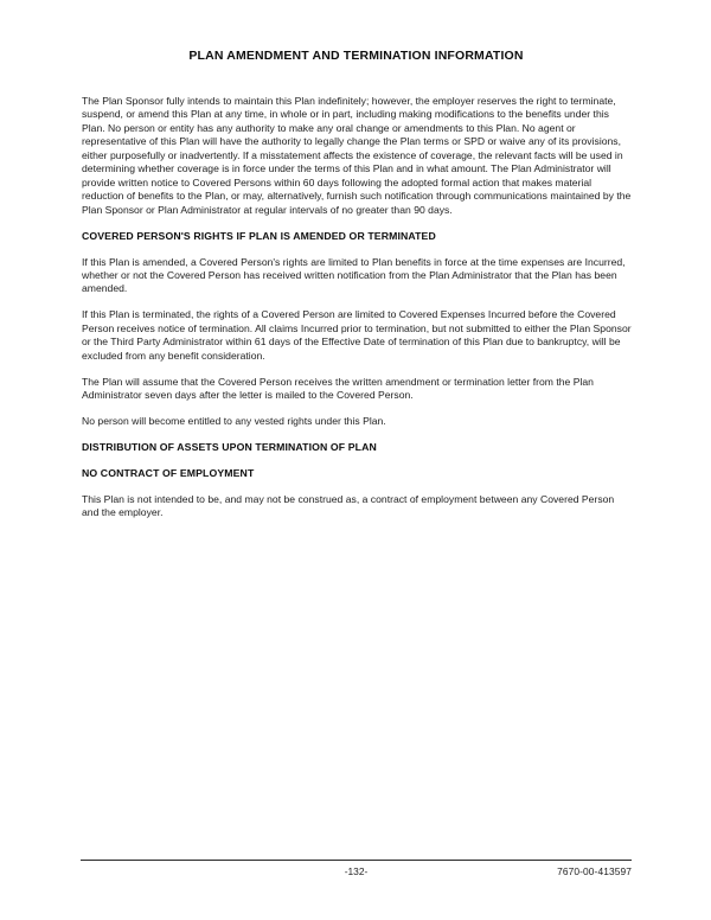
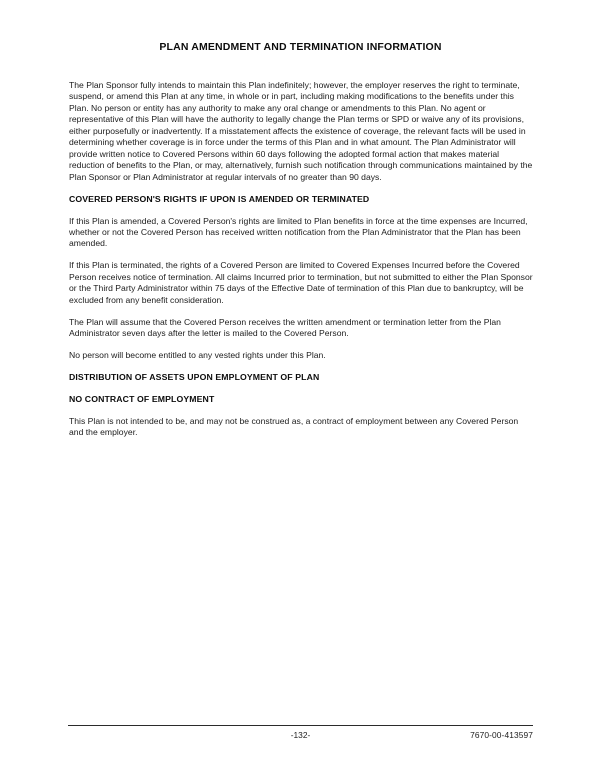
  PLAN AMENDMENT AND TERMINATION INFORMATION
  The Plan Sponsor fully intends to maintain this Plan indefinitely; however, the employer reserves the right to terminate, suspend, or amend this Plan at any time, in whole or in part, including making modifications to the benefits under this Plan. No person or entity has any authority to make any oral change or amendments to this Plan. No agent or representative of this Plan will have the authority to legally change the Plan terms or SPD or waive any of its provisions, either purposefully or inadvertently. If a misstatement affects the existence of coverage, the relevant facts will be used in determining whether coverage is in force under the terms of this Plan and in what amount. The Plan Administrator will provide written notice to Covered Persons within 60 days following the adopted formal action that makes material reduction of benefits to the Plan, or may, alternatively, furnish such notification through communications maintained by the Plan Sponsor or Plan Administrator at regular intervals of no greater than 90 days.
- COVERED PERSON'S RIGHTS IF PLAN IS AMENDED OR TERMINATED
+ COVERED PERSON'S RIGHTS IF UPON IS AMENDED OR TERMINATED
  If this Plan is amended, a Covered Person's rights are limited to Plan benefits in force at the time expenses are Incurred, whether or not the Covered Person has received written notification from the Plan Administrator that the Plan has been amended.
- If this Plan is terminated, the rights of a Covered Person are limited to Covered Expenses Incurred before the Covered Person receives notice of termination. All claims Incurred prior to termination, but not submitted to either the Plan Sponsor or the Third Party Administrator within 61 days of the Effective Date of termination of this Plan due to bankruptcy, will be excluded from any benefit consideration.
+ If this Plan is terminated, the rights of a Covered Person are limited to Covered Expenses Incurred before the Covered Person receives notice of termination. All claims Incurred prior to termination, but not submitted to either the Plan Sponsor or the Third Party Administrator within 75 days of the Effective Date of termination of this Plan due to bankruptcy, will be excluded from any benefit consideration.
  The Plan will assume that the Covered Person receives the written amendment or termination letter from the Plan Administrator seven days after the letter is mailed to the Covered Person.
  No person will become entitled to any vested rights under this Plan.
- DISTRIBUTION OF ASSETS UPON TERMINATION OF PLAN
+ DISTRIBUTION OF ASSETS UPON EMPLOYMENT OF PLAN
  NO CONTRACT OF EMPLOYMENT
  This Plan is not intended to be, and may not be construed as, a contract of employment between any Covered Person and the employer.
  -132-
  7670-00-413597
